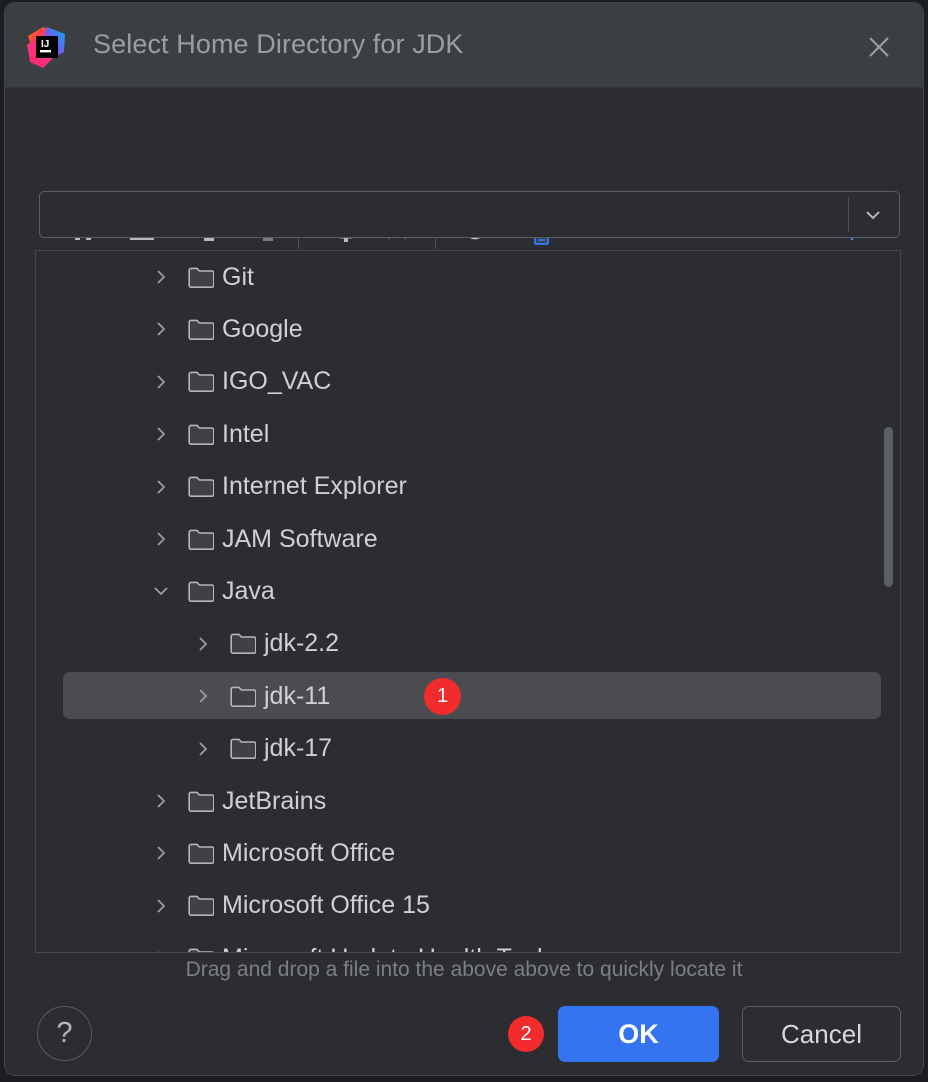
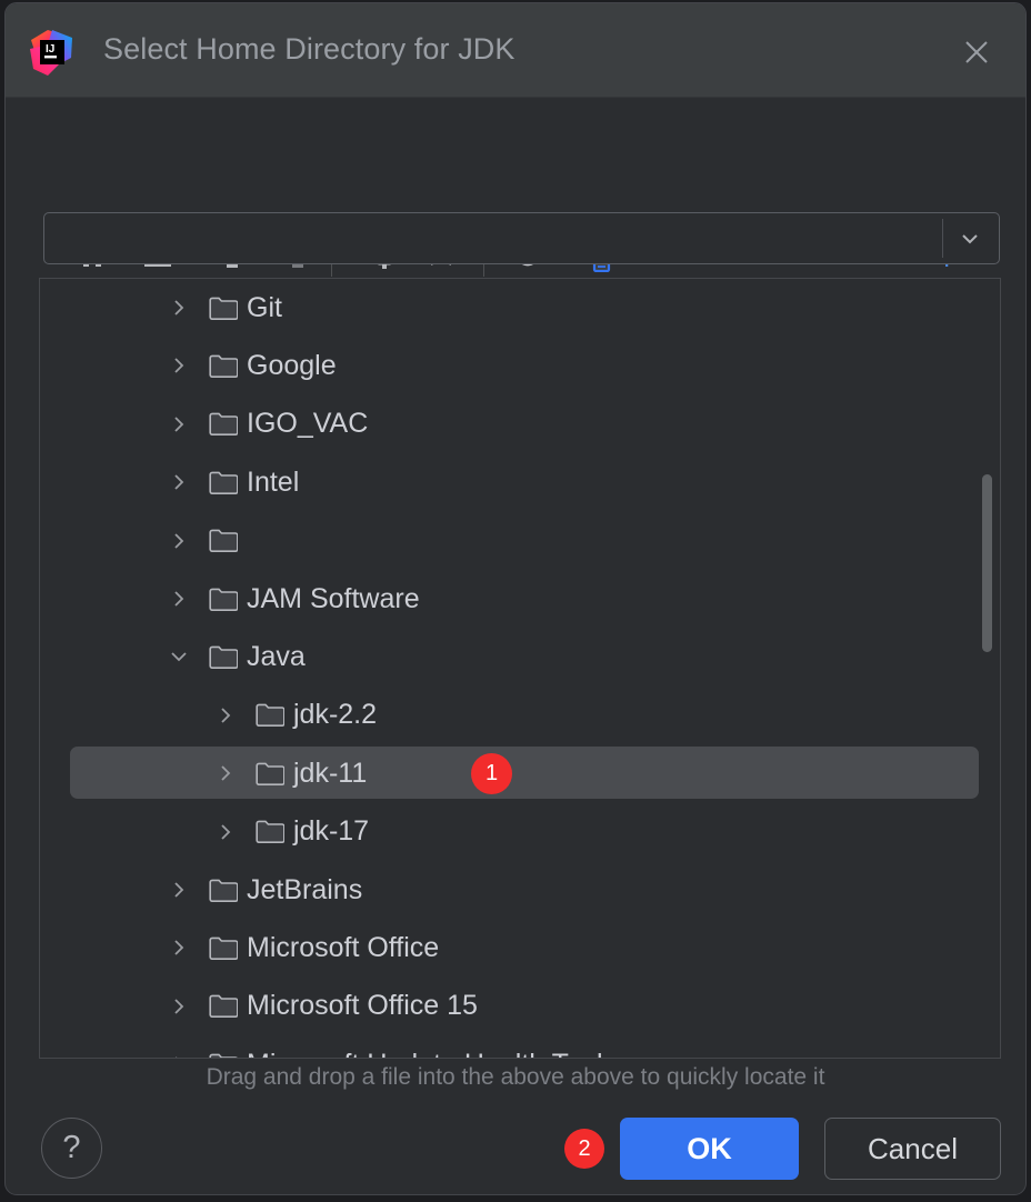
  IJ
  Select Home Directory for JDK
  Git
  Google
  IGO_VAC
  Intel
- Internet Explorer
  JAM Software
  Java
  jdk-2.2
  jdk-11
  jdk-17
  JetBrains
  Microsoft Office
  Microsoft Office 15
  Drag and drop a file into the above above to quickly locate it
  ?
  OK
  Cancel
  1
  2
